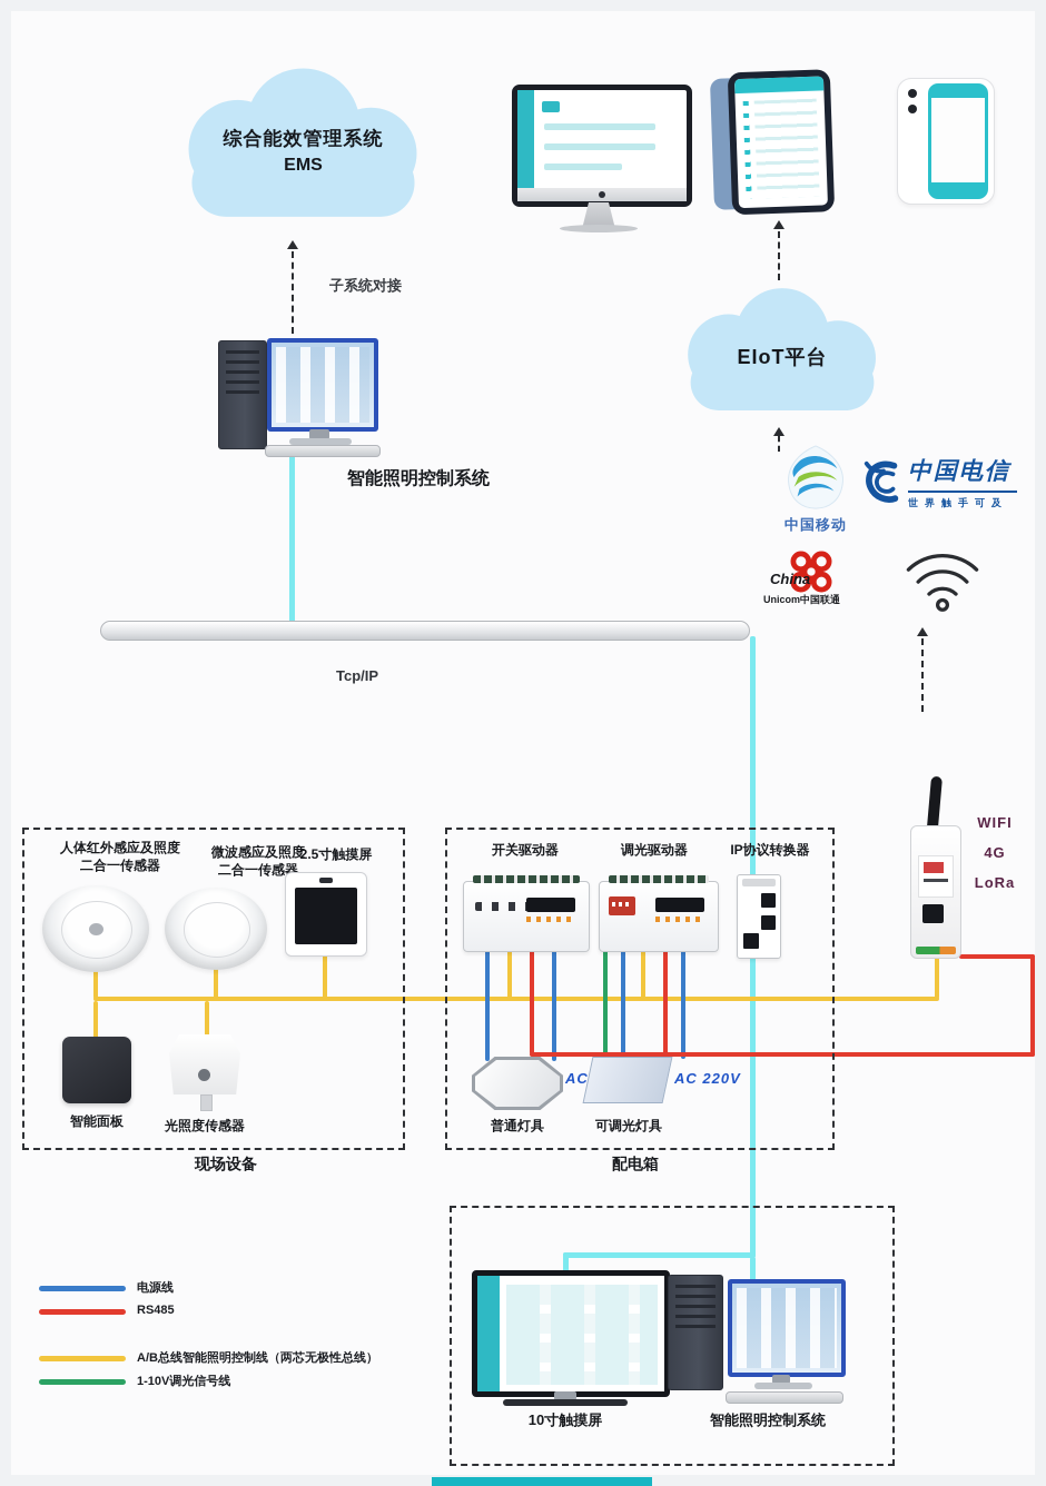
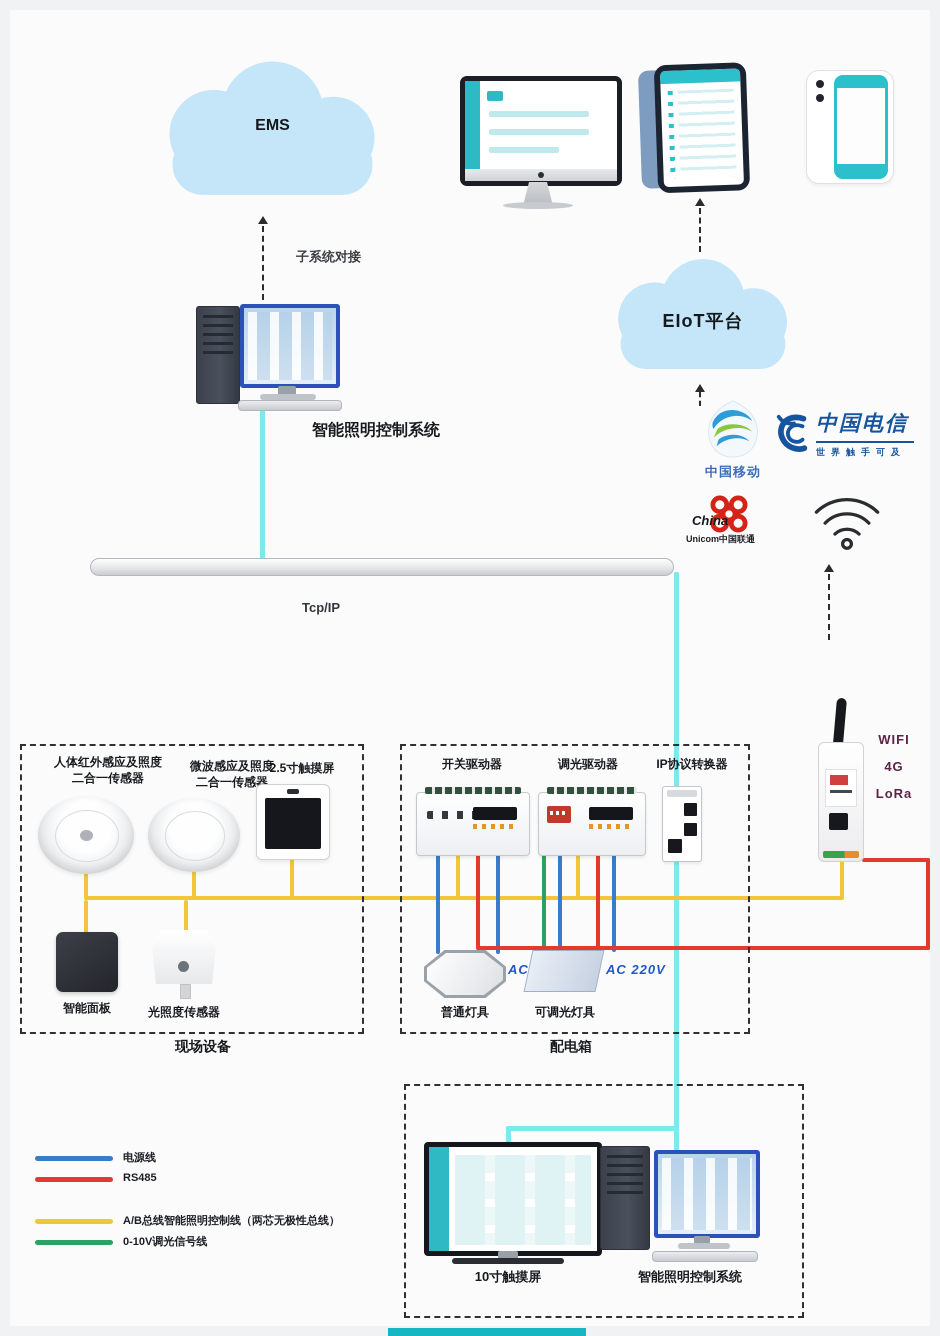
- 综合能效管理系统
  EMS
  子系统对接
  EIoT平台
  中国移动
  中国电信
  世界触手可及
  China
  Unicom中国联通
  智能照明控制系统
  Tcp/IP
  人体红外感应及照度
  二合一传感器
  微波感应及照度
  二合一传感器
  2.5寸触摸屏
  智能面板
  光照度传感器
  现场设备
  开关驱动器
  调光驱动器
  IP协议转换器
  AC 220V
  普通灯具
  可调光灯具
  配电箱
  WIFI
  4G
  LoRa
  10寸触摸屏
  智能照明控制系统
  电源线
  RS485
  A/B总线智能照明控制线（两芯无极性总线）
- 1-10V调光信号线
+ 0-10V调光信号线
